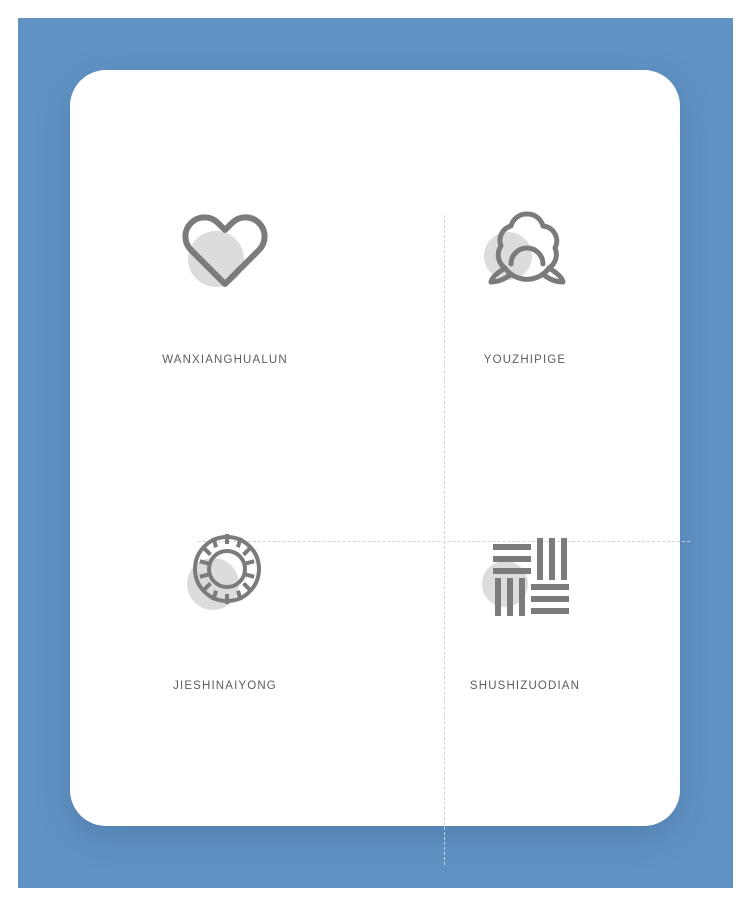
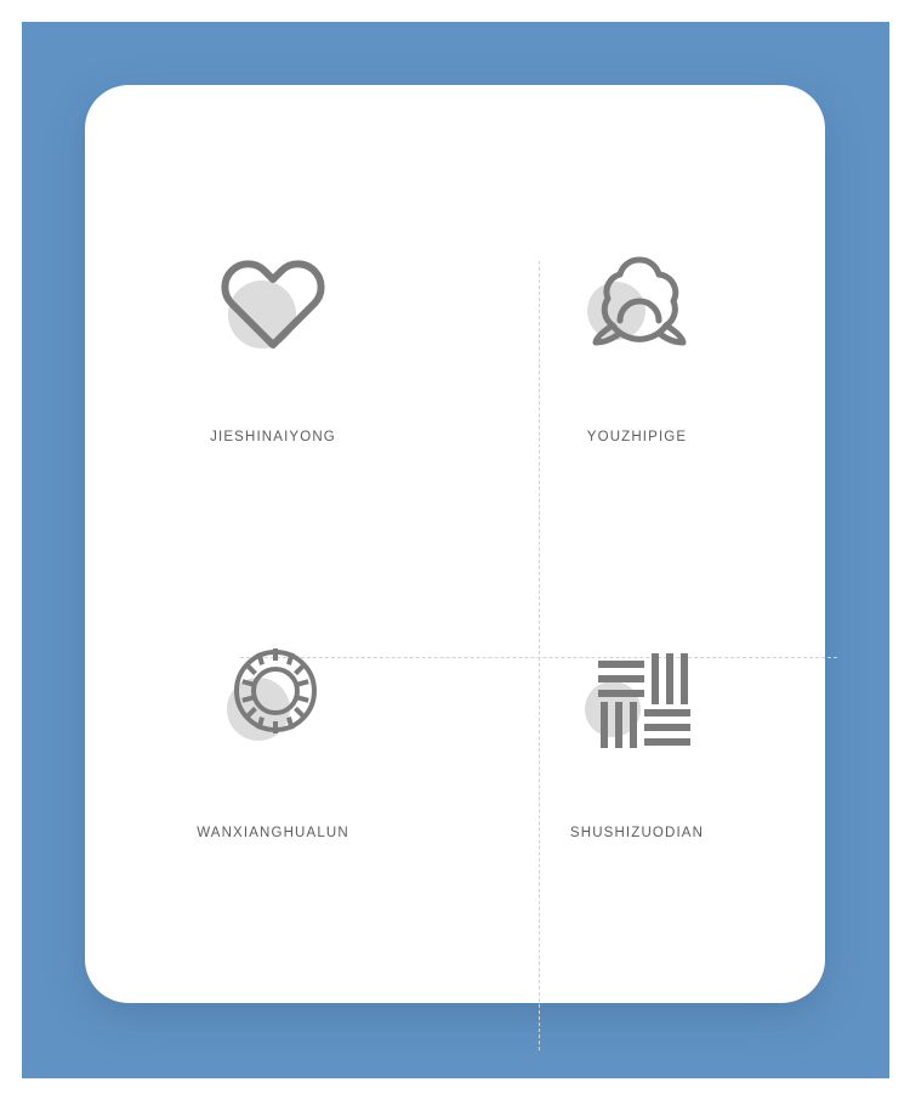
- WANXIANGHUALUN
+ JIESHINAIYONG
  YOUZHIPIGE
- JIESHINAIYONG
+ WANXIANGHUALUN
  SHUSHIZUODIAN
